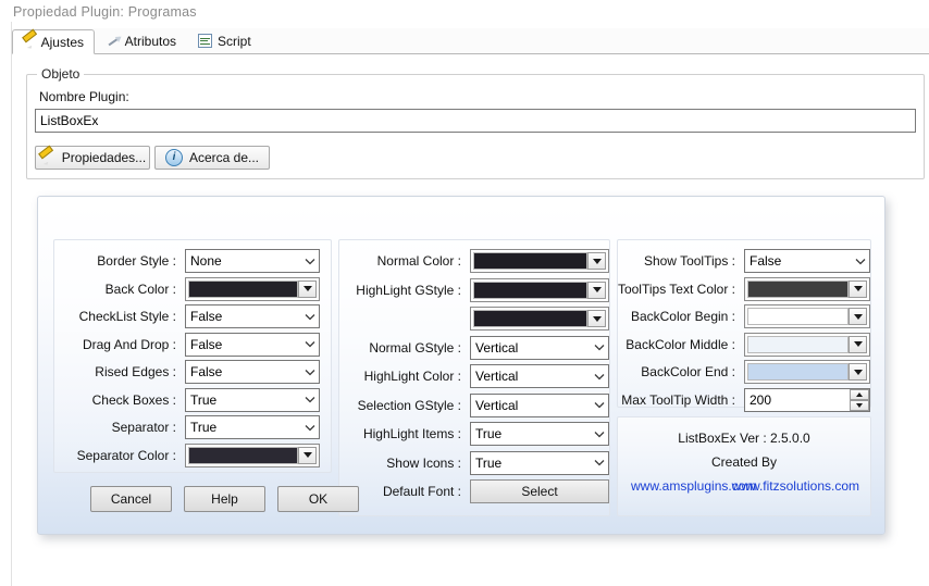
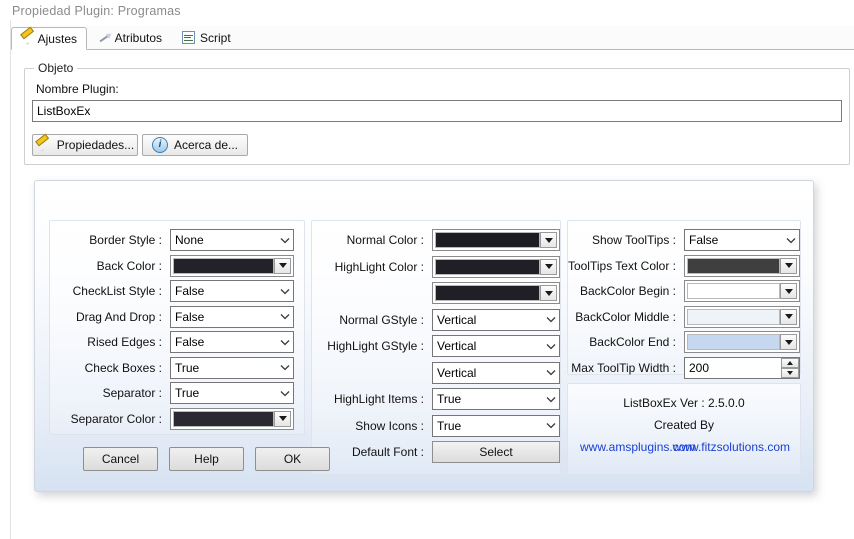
  Propiedad Plugin: Programas
  Ajustes
  Atributos
  Script
  Objeto
  Nombre Plugin:
  ListBoxEx
  Propiedades...
  i
  Acerca de...
  Border Style :
  None
  Back Color :
  CheckList Style :
  False
  Drag And Drop :
  False
  Rised Edges :
  False
  Check Boxes :
  True
  Separator :
  True
  Separator Color :
  Normal Color :
- HighLight GStyle :
+ HighLight Color :
  Normal GStyle :
  Vertical
- HighLight Color :
+ HighLight GStyle :
  Vertical
- Selection GStyle :
  Vertical
  HighLight Items :
  True
  Show Icons :
  True
  Default Font :
  Select
  Show ToolTips :
  False
  ToolTips Text Color :
  BackColor Begin :
  BackColor Middle :
  BackColor End :
  Max ToolTip Width :
  200
  ListBoxEx Ver : 2.5.0.0
  Created By
  www.amsplugins.com
  www.fitzsolutions.com
  Cancel
  Help
  OK
